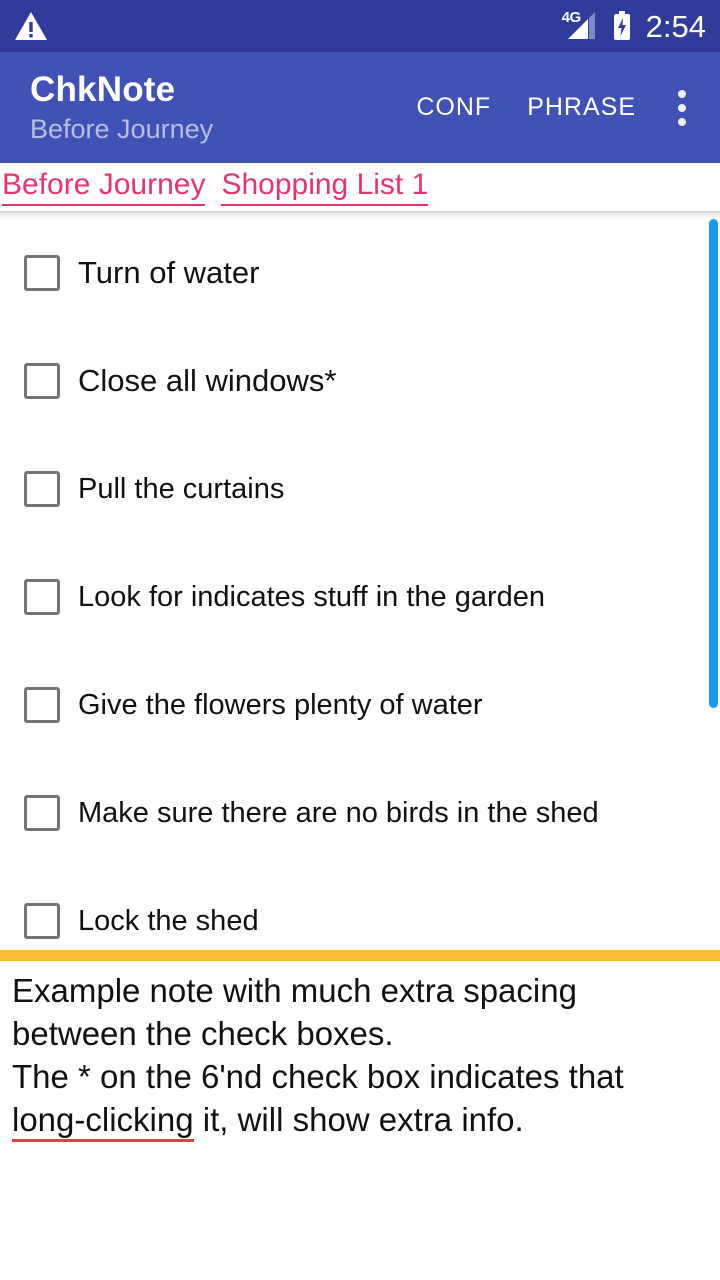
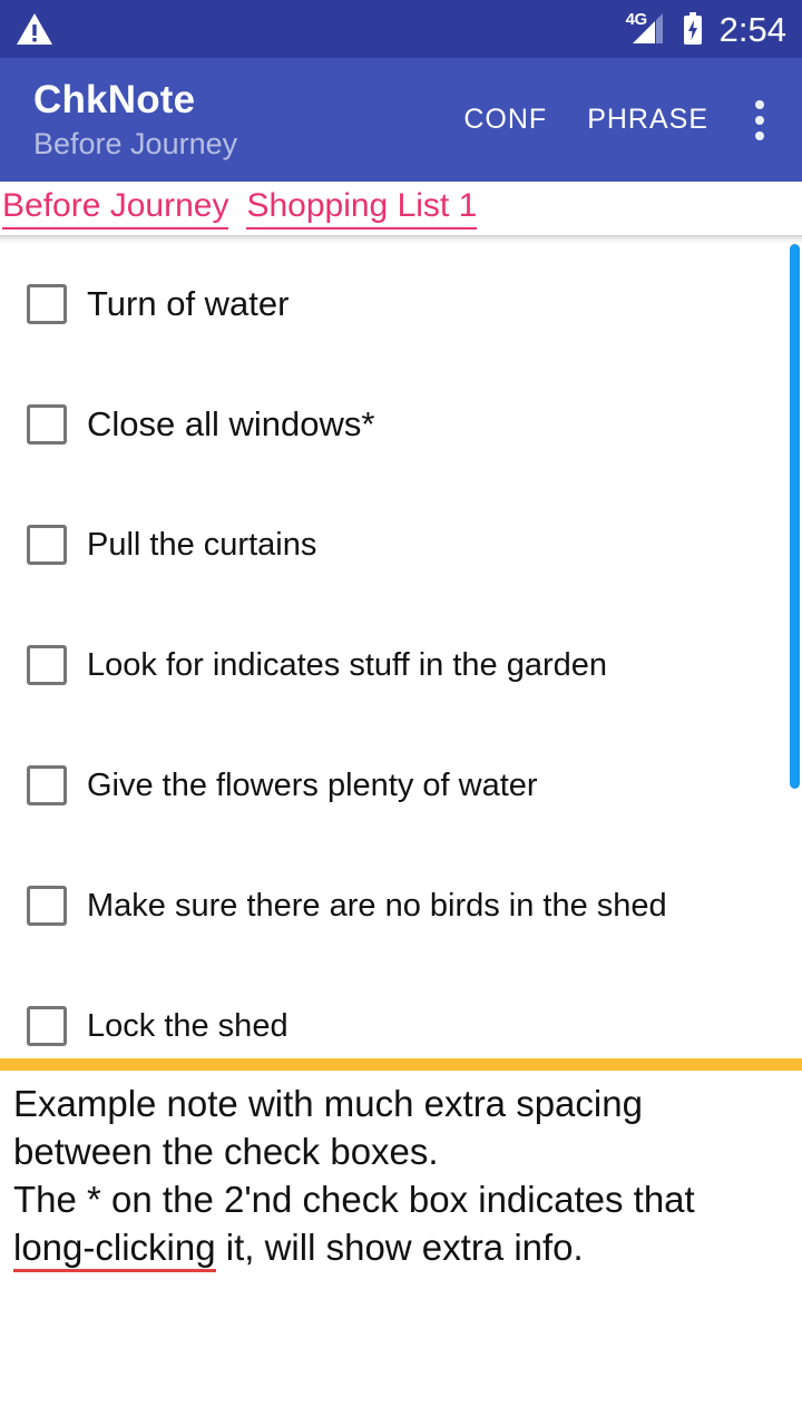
  4G
  2:54
  ChkNote
  Before Journey
  CONF
  PHRASE
  Before Journey
  Shopping List 1
  Turn of water
  Close all windows*
  Pull the curtains
  Look for indicates stuff in the garden
  Give the flowers plenty of water
  Make sure there are no birds in the shed
  Lock the shed
  Example note with much extra spacing
  between the check boxes.
- The * on the 6'nd check box indicates that
+ The * on the 2'nd check box indicates that
  long-clicking it, will show extra info.
